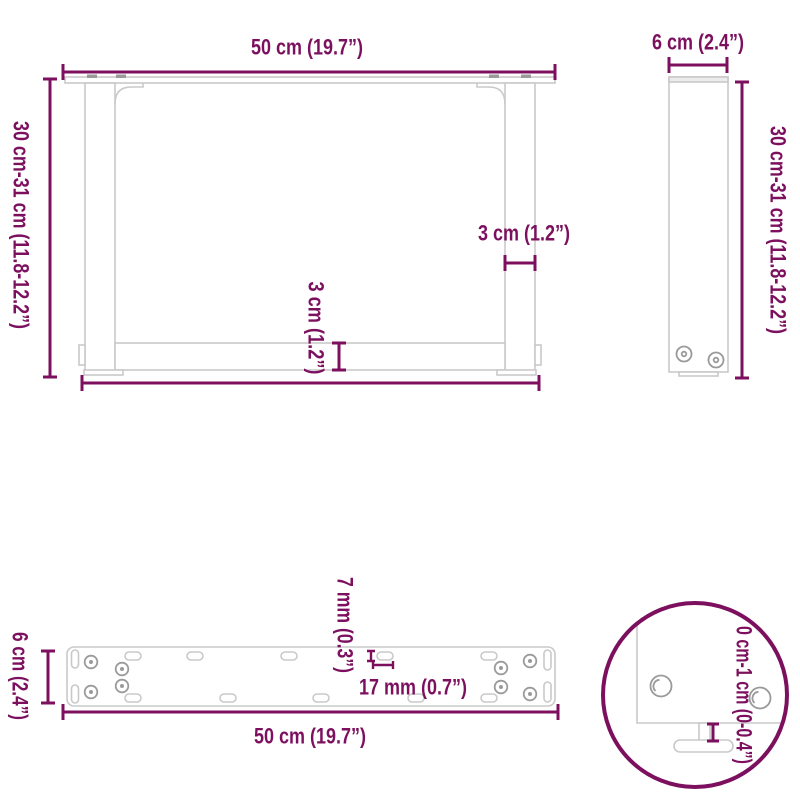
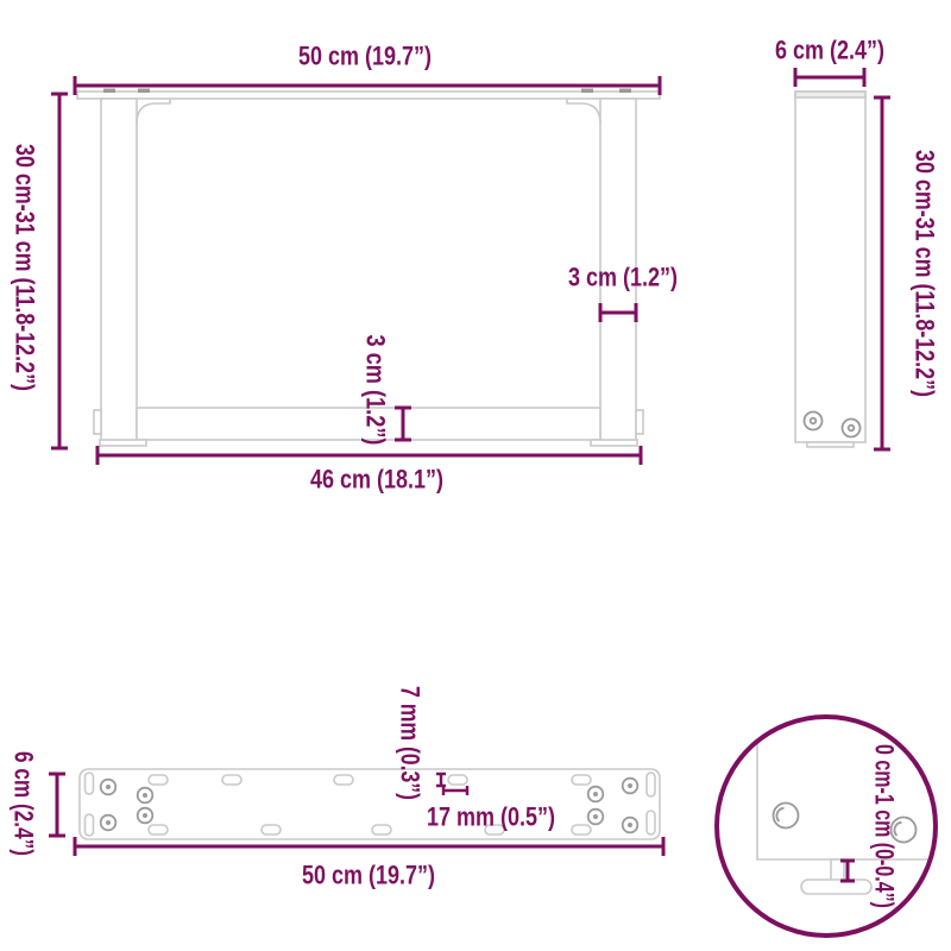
  50 cm (19.7”)
  3 cm (1.2”)
+ 46 cm (18.1”)
  6 cm (2.4”)
- 17 mm (0.7”)
+ 17 mm (0.5”)
  50 cm (19.7”)
